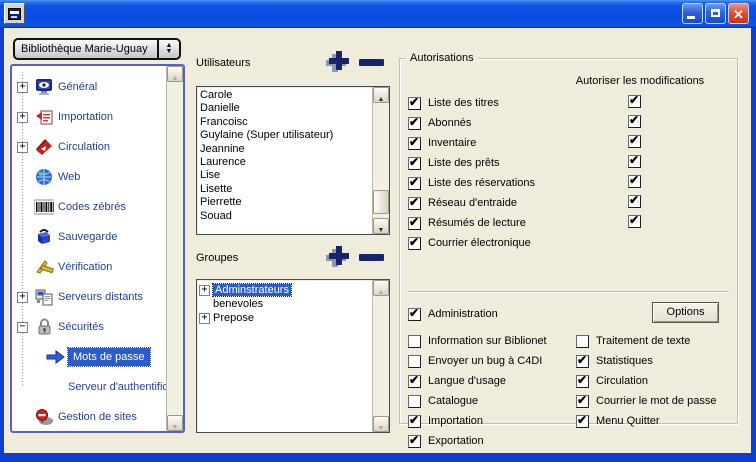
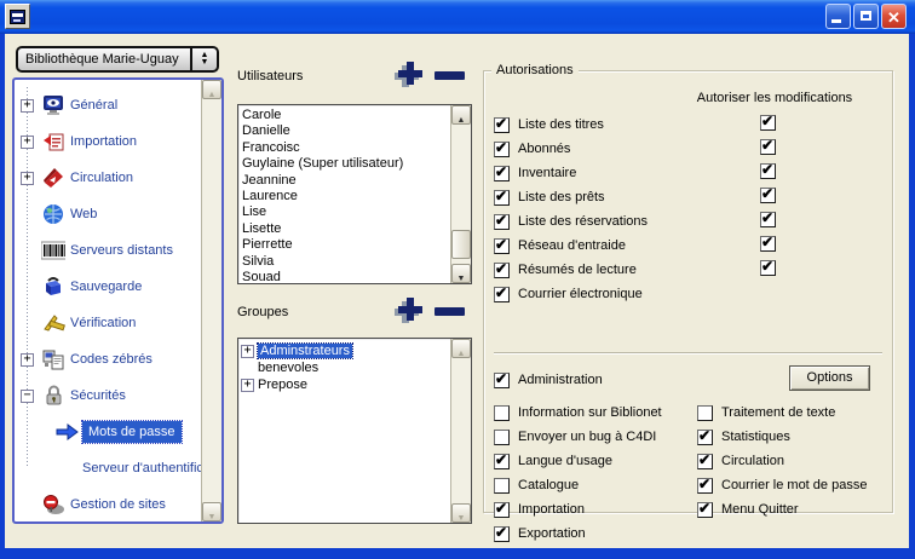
  ✕
  Bibliothèque Marie-Uguay
  +
  Général
  +
  Importation
  +
  Circulation
  Web
- Codes zébrés
+ Serveurs distants
  Sauvegarde
  Vérification
  +
- Serveurs distants
+ Codes zébrés
  −
  Sécurités
  Mots de passe
  Serveur d'authentifi
  Gestion de sites
  Utilisateurs
  Carole
  Danielle
  Francoisc
  Guylaine (Super utilisateur)
  Jeannine
  Laurence
  Lise
  Lisette
  Pierrette
+ Silvia
  Souad
  Groupes
  +
  Adminstrateurs
  benevoles
  +
  Prepose
  Autorisations
  Autoriser les modifications
  ✔
  Liste des titres
  ✔
  ✔
  Abonnés
  ✔
  ✔
  Inventaire
  ✔
  ✔
  Liste des prêts
  ✔
  ✔
  Liste des réservations
  ✔
  ✔
  Réseau d'entraide
  ✔
  ✔
  Résumés de lecture
  ✔
  ✔
  Courrier électronique
  ✔
  Administration
  Options
  Information sur Biblionet
  Envoyer un bug à C4DI
  ✔
  Langue d'usage
  Catalogue
  ✔
  Importation
  ✔
  Exportation
  Traitement de texte
  ✔
  Statistiques
  ✔
  Circulation
  ✔
  Courrier le mot de passe
  ✔
  Menu Quitter
